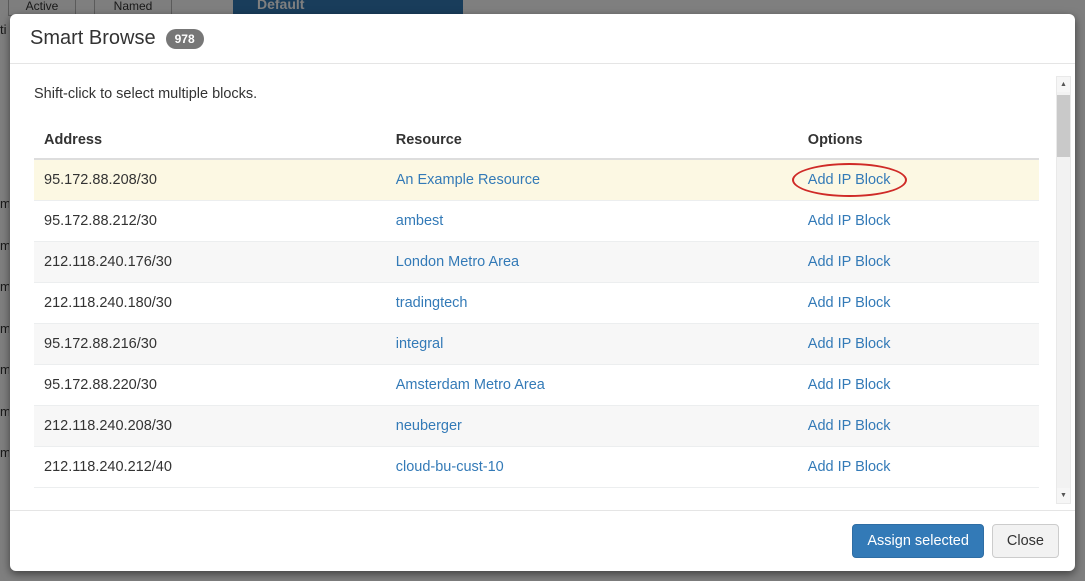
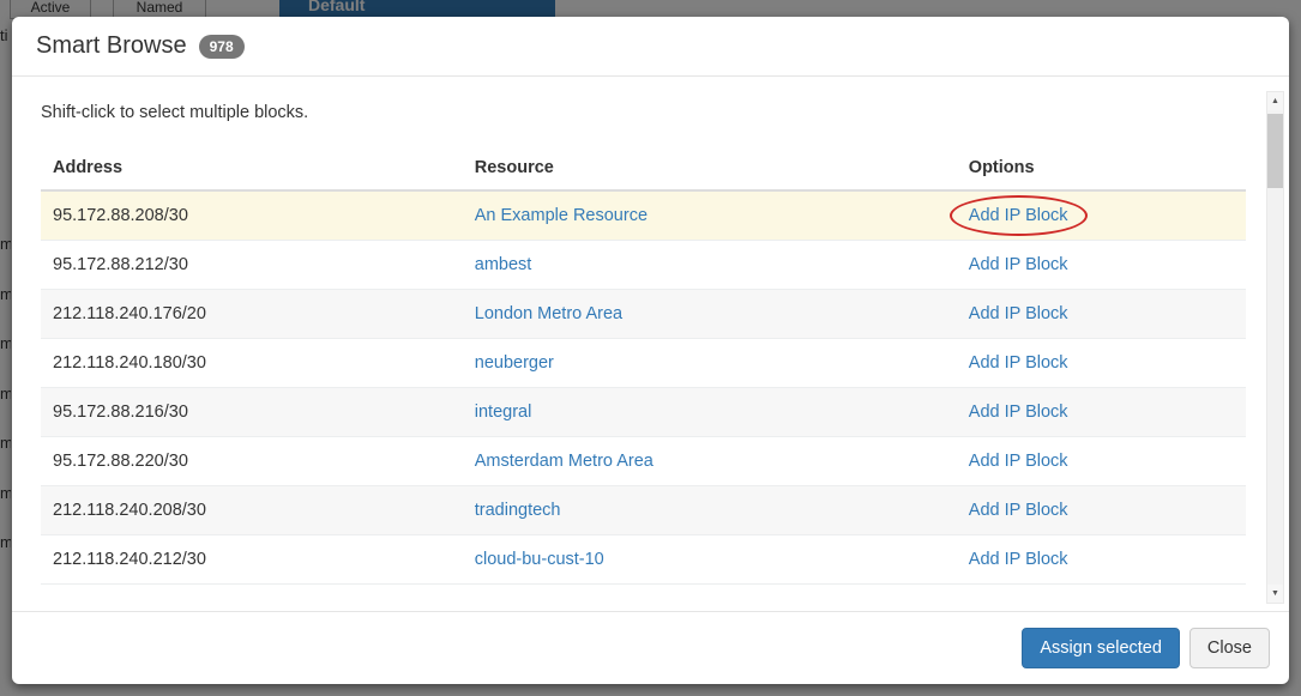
  Active
  Named
  Default
  ti
  m
  m
  m
  m
  m
  m
  m
  Smart Browse
  978
  Shift-click to select multiple blocks.
  Address	Resource	Options
  95.172.88.208/30	An Example Resource	Add IP Block
  95.172.88.212/30	ambest	Add IP Block
- 212.118.240.176/30	London Metro Area	Add IP Block
+ 212.118.240.176/20	London Metro Area	Add IP Block
- 212.118.240.180/30	tradingtech	Add IP Block
+ 212.118.240.180/30	neuberger	Add IP Block
  95.172.88.216/30	integral	Add IP Block
  95.172.88.220/30	Amsterdam Metro Area	Add IP Block
- 212.118.240.208/30	neuberger	Add IP Block
+ 212.118.240.208/30	tradingtech	Add IP Block
- 212.118.240.212/40	cloud-bu-cust-10	Add IP Block
+ 212.118.240.212/30	cloud-bu-cust-10	Add IP Block
  Assign selected
  Close
